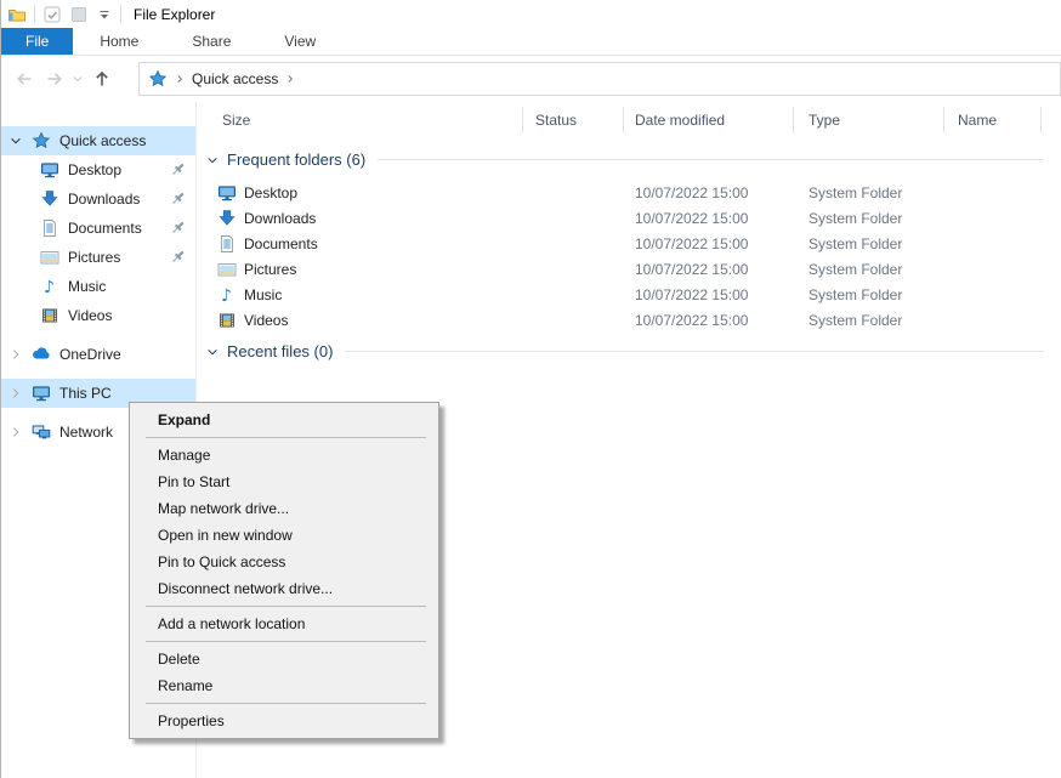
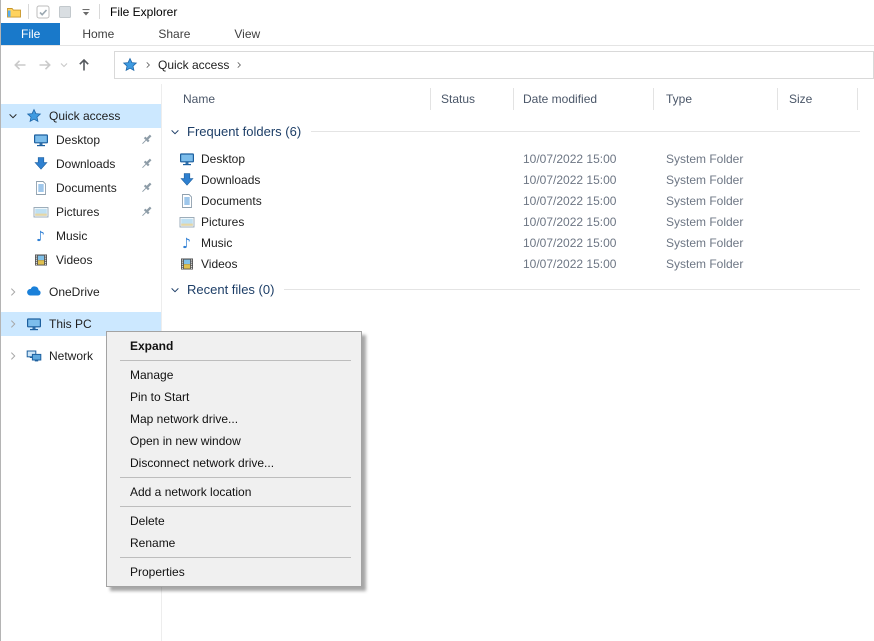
  File Explorer
  File
  Home
  Share
  View
  Quick access
  Quick access
  Desktop
  Downloads
  Documents
  Pictures
  ♪
  Music
  Videos
  OneDrive
  This PC
  Network
- Size
+ Name
  Status
  Date modified
  Type
- Name
+ Size
  Frequent folders (6)
  Desktop
  10/07/2022 15:00
  System Folder
  Downloads
  10/07/2022 15:00
  System Folder
  Documents
  10/07/2022 15:00
  System Folder
  Pictures
  10/07/2022 15:00
  System Folder
  ♪
  Music
  10/07/2022 15:00
  System Folder
  Videos
  10/07/2022 15:00
  System Folder
  Recent files (0)
  Expand
  Manage
  Pin to Start
  Map network drive...
  Open in new window
- Pin to Quick access
  Disconnect network drive...
  Add a network location
  Delete
  Rename
  Properties
